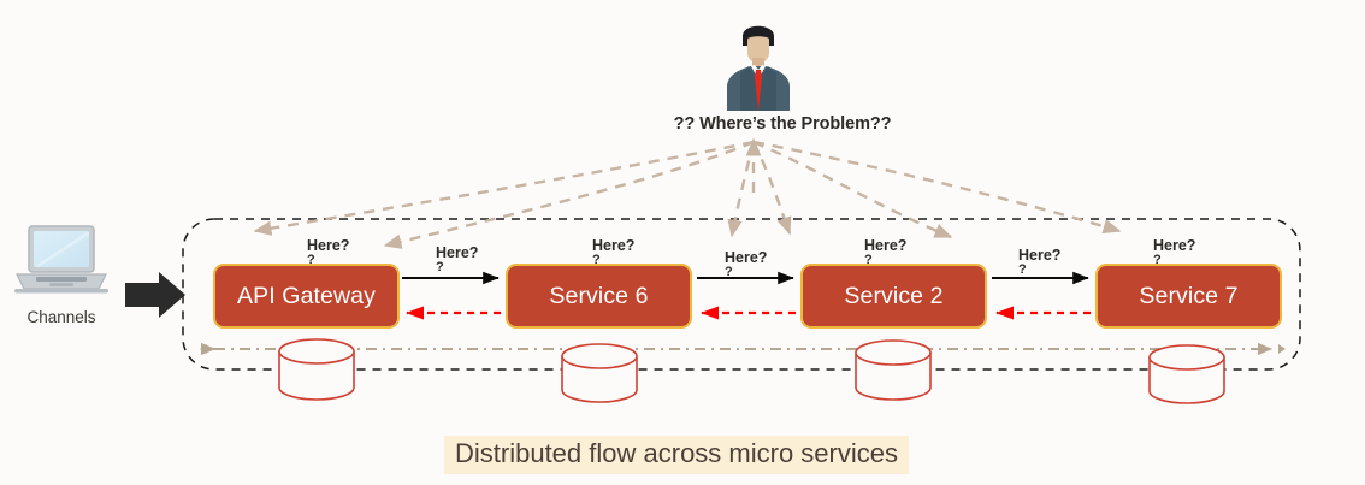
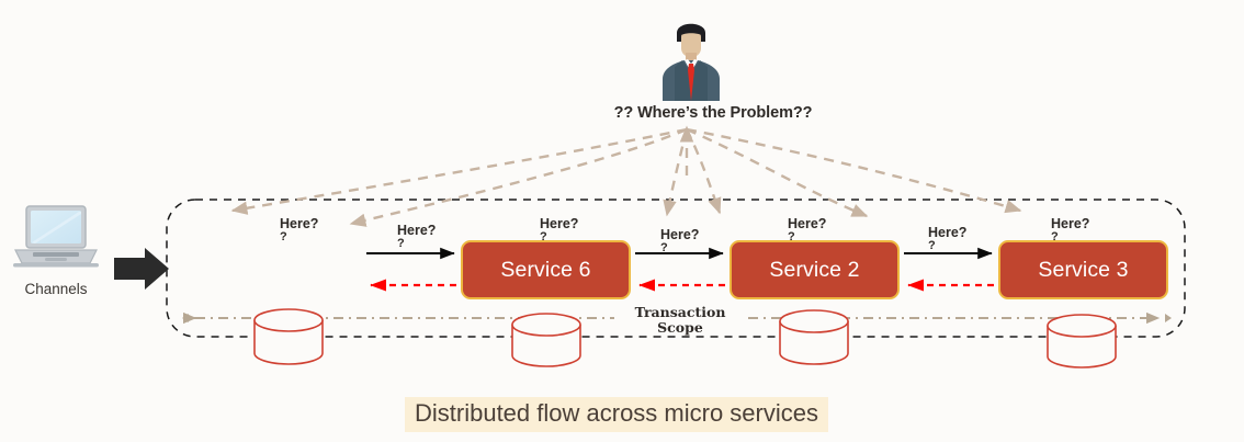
  ?? Where’s the Problem??
  Channels
- API Gateway
  Service 6
  Service 2
- Service 7
+ Service 3
  Here?
  ?
  Here?
  ?
  Here?
  ?
  Here?
  ?
  Here?
  ?
  Here?
  ?
  Here?
  ?
+ Transaction
+ Scope
  Distributed flow across micro services
